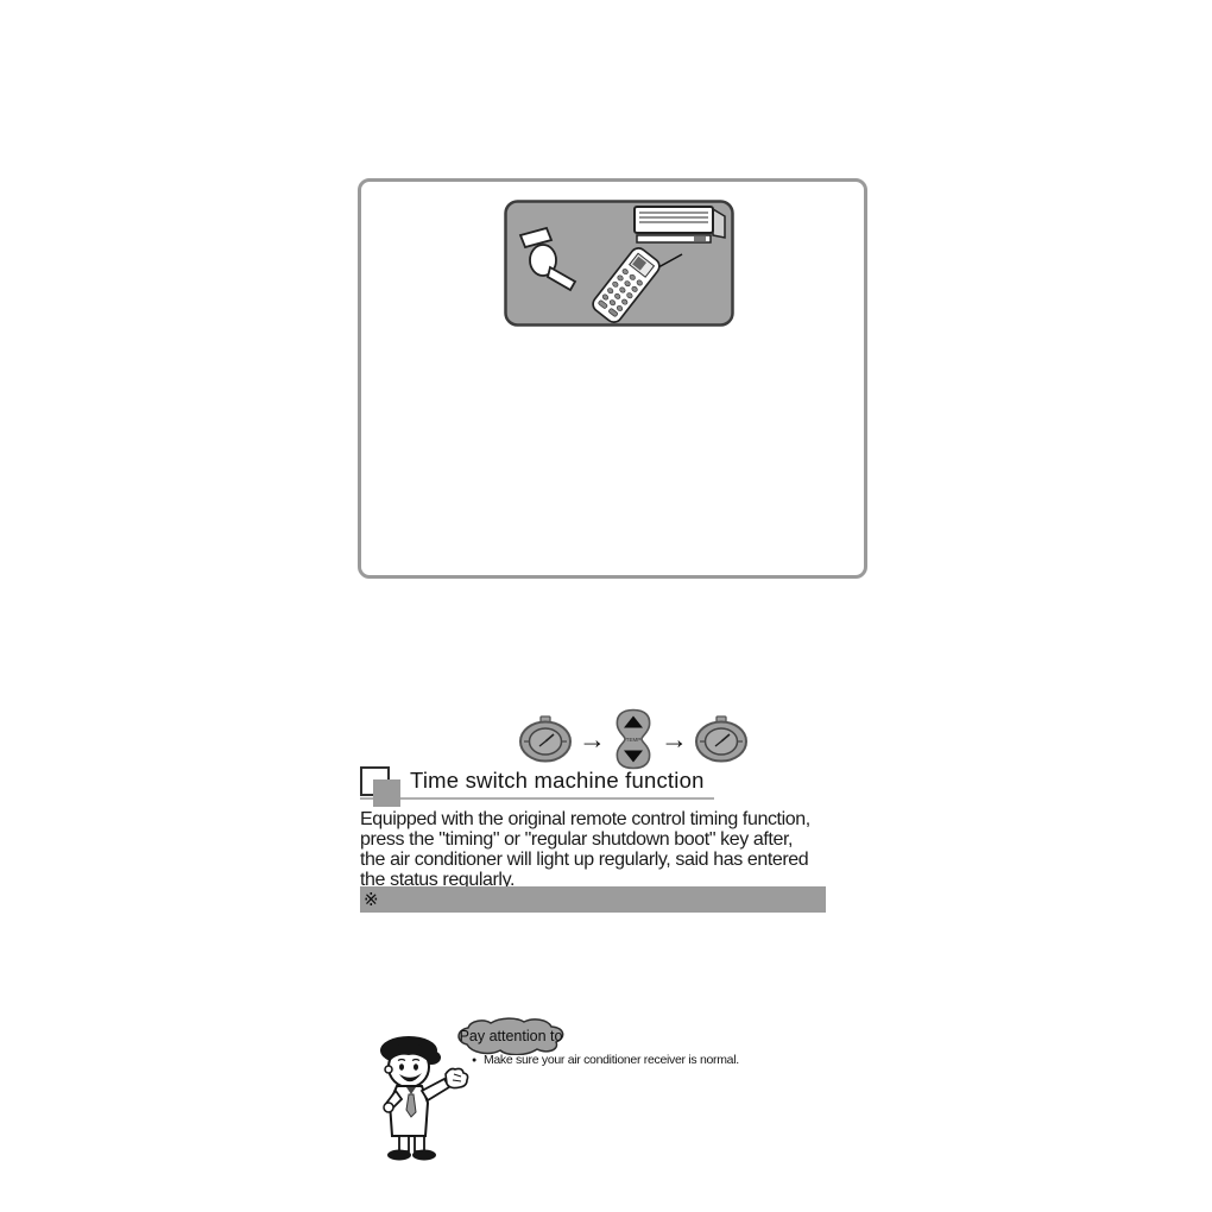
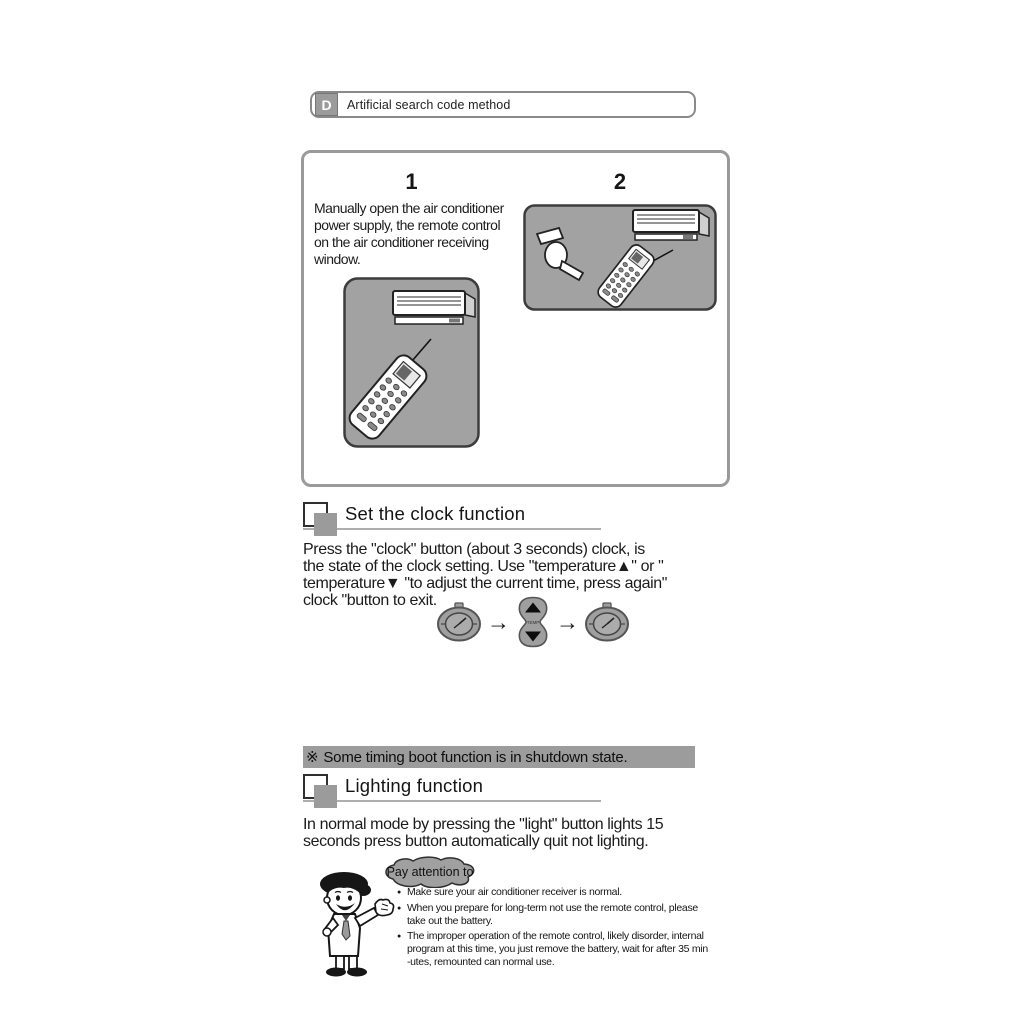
+ D
+ Artificial search code method
+ 1
+ Manually open the air conditioner
+ power supply, the remote control
+ on the air conditioner receiving
+ window.
+ 2
+ Set the clock function
+ Press the "clock" button (about 3 seconds) clock, is
+ the state of the clock setting. Use "temperature▲" or "
+ temperature▼ "to adjust the current time, press again"
+ clock "button to exit.
  →
  →
- Time switch machine function
- Equipped with the original remote control timing function,
- press the "timing" or "regular shutdown boot" key after,
- the air conditioner will light up regularly, said has entered
- the status regularly.
  ※
+ Some timing boot function is in shutdown state.
+ Lighting function
+ In normal mode by pressing the "light" button lights 15
+ seconds press button automatically quit not lighting.
  Pay attention to
  Make sure your air conditioner receiver is normal.
+ When you prepare for long-term not use the remote control, please
+ take out the battery.
+ The improper operation of the remote control, likely disorder, internal
+ program at this time, you just remove the battery, wait for after 35 min
+ -utes, remounted can normal use.
